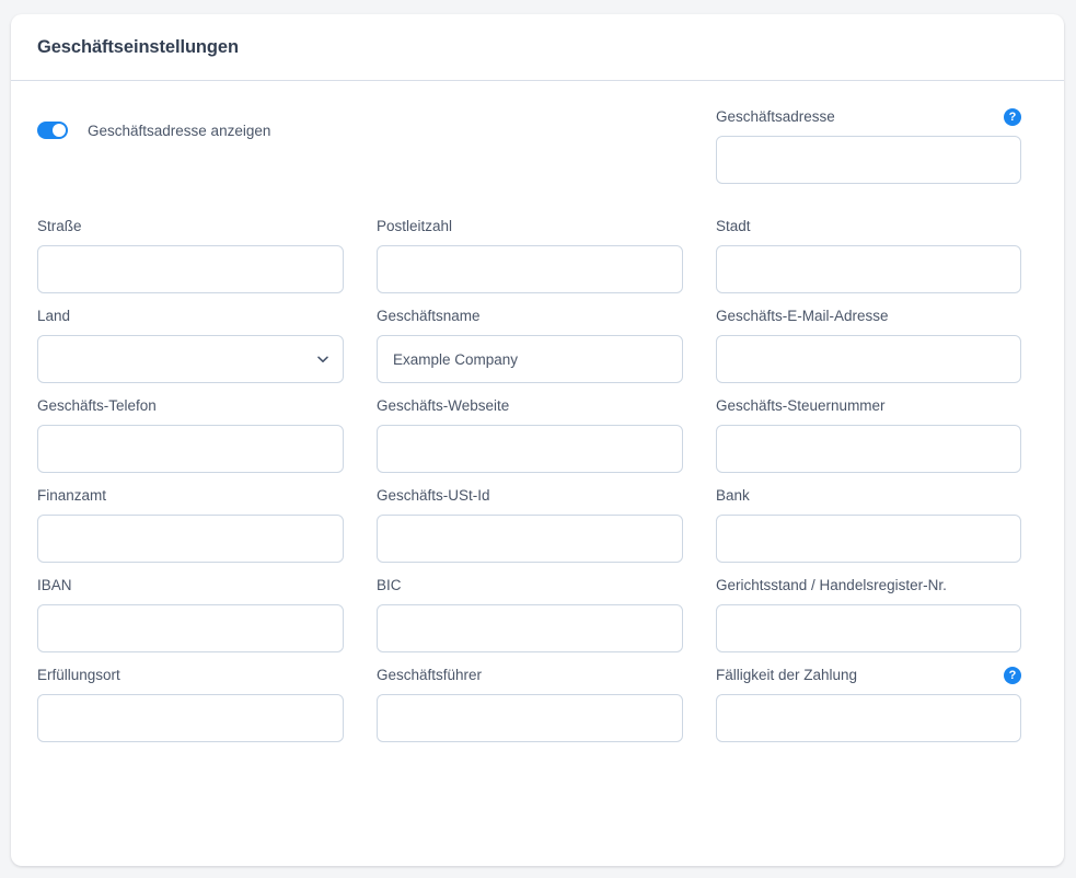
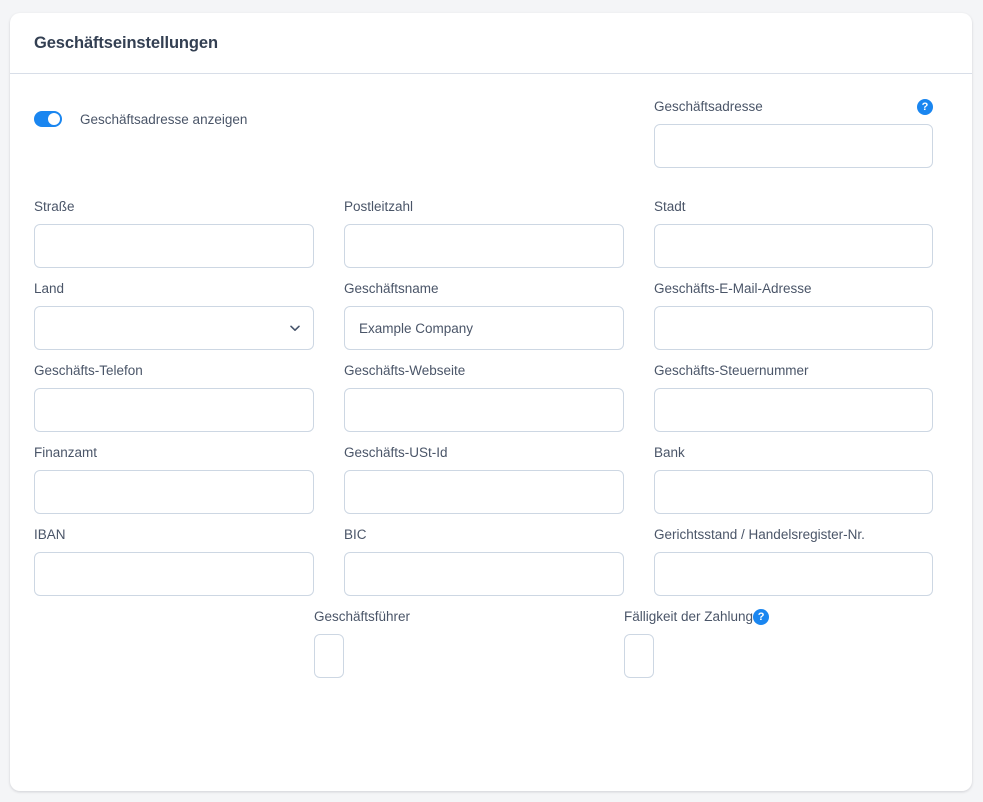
  Geschäftseinstellungen
  Geschäftsadresse anzeigen
  Geschäftsadresse
  ?
  Straße
  Postleitzahl
  Stadt
  Land
  Geschäftsname
  Example Company
  Geschäfts-E-Mail-Adresse
  Geschäfts-Telefon
  Geschäfts-Webseite
  Geschäfts-Steuernummer
  Finanzamt
  Geschäfts-USt-Id
  Bank
  IBAN
  BIC
  Gerichtsstand / Handelsregister-Nr.
- Erfüllungsort
  Geschäftsführer
  Fälligkeit der Zahlung
  ?
